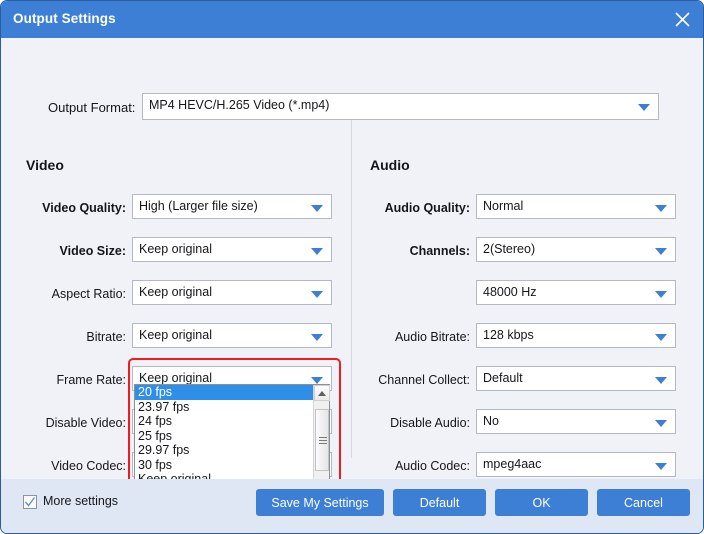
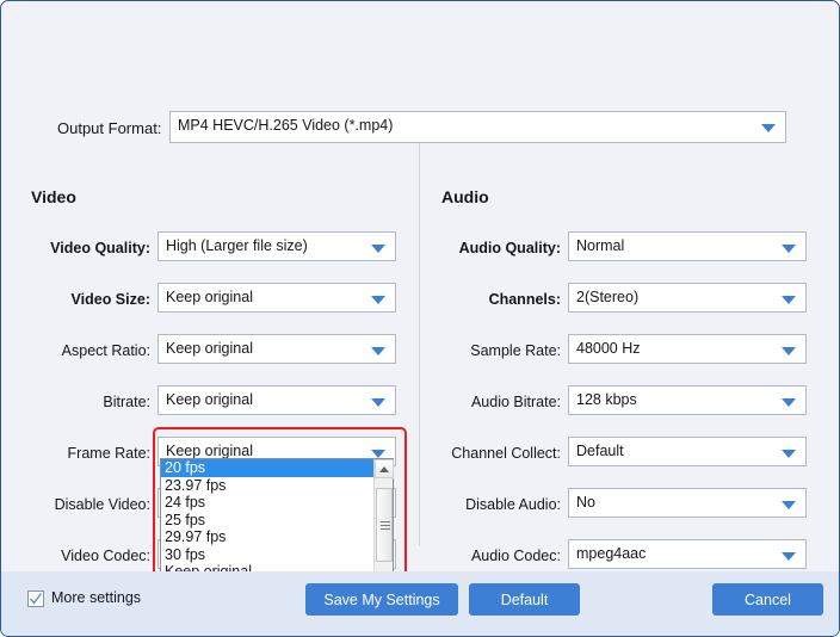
- Output Settings
  Output Format:
  MP4 HEVC/H.265 Video (*.mp4)
  Video
  Audio
  Video Quality:
  High (Larger file size)
  Video Size:
  Keep original
  Aspect Ratio:
  Keep original
  Bitrate:
  Keep original
  Frame Rate:
  Keep original
  Disable Video:
  Video Codec:
  Audio Quality:
  Normal
  Channels:
  2(Stereo)
+ Sample Rate:
  48000 Hz
  Audio Bitrate:
  128 kbps
  Channel Collect:
  Default
  Disable Audio:
  No
  Audio Codec:
  mpeg4aac
  20 fps
  23.97 fps
  24 fps
  25 fps
  29.97 fps
  30 fps
  More settings
  Save My Settings
  Default
- OK
  Cancel
